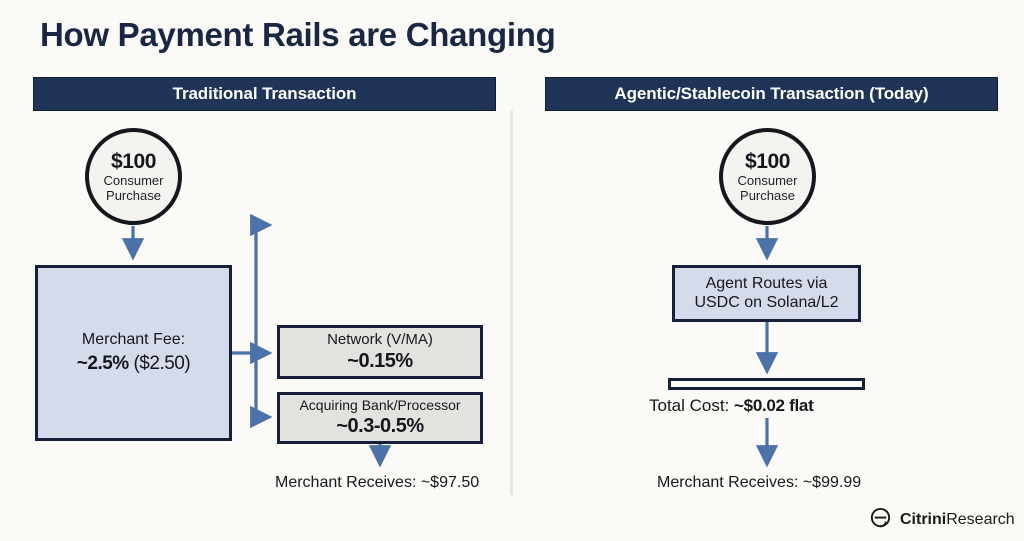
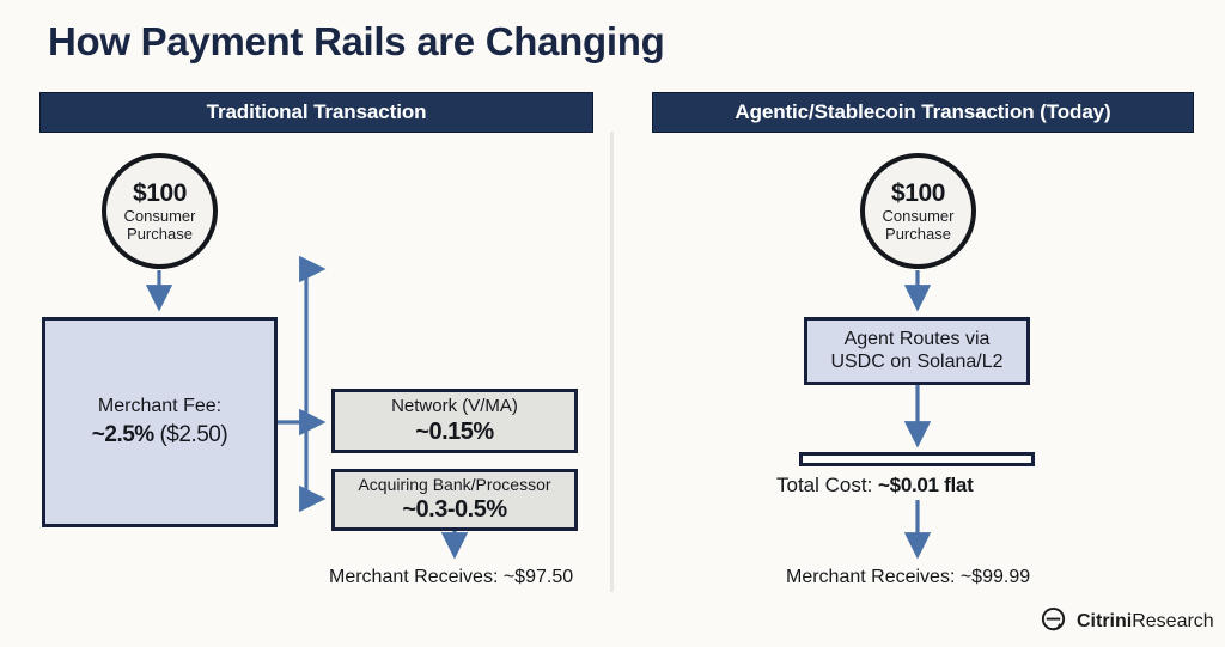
  How Payment Rails are Changing
  Traditional Transaction
  Agentic/Stablecoin Transaction (Today)
  $100
  Consumer
  Purchase
  Merchant Fee:
  ~2.5% ($2.50)
  Network (V/MA)
  ~0.15%
  Acquiring Bank/Processor
  ~0.3-0.5%
  Merchant Receives: ~$97.50
  $100
  Consumer
  Purchase
  Agent Routes via
  USDC on Solana/L2
- Total Cost: ~$0.02 flat
+ Total Cost: ~$0.01 flat
  Merchant Receives: ~$99.99
  CitriniResearch
